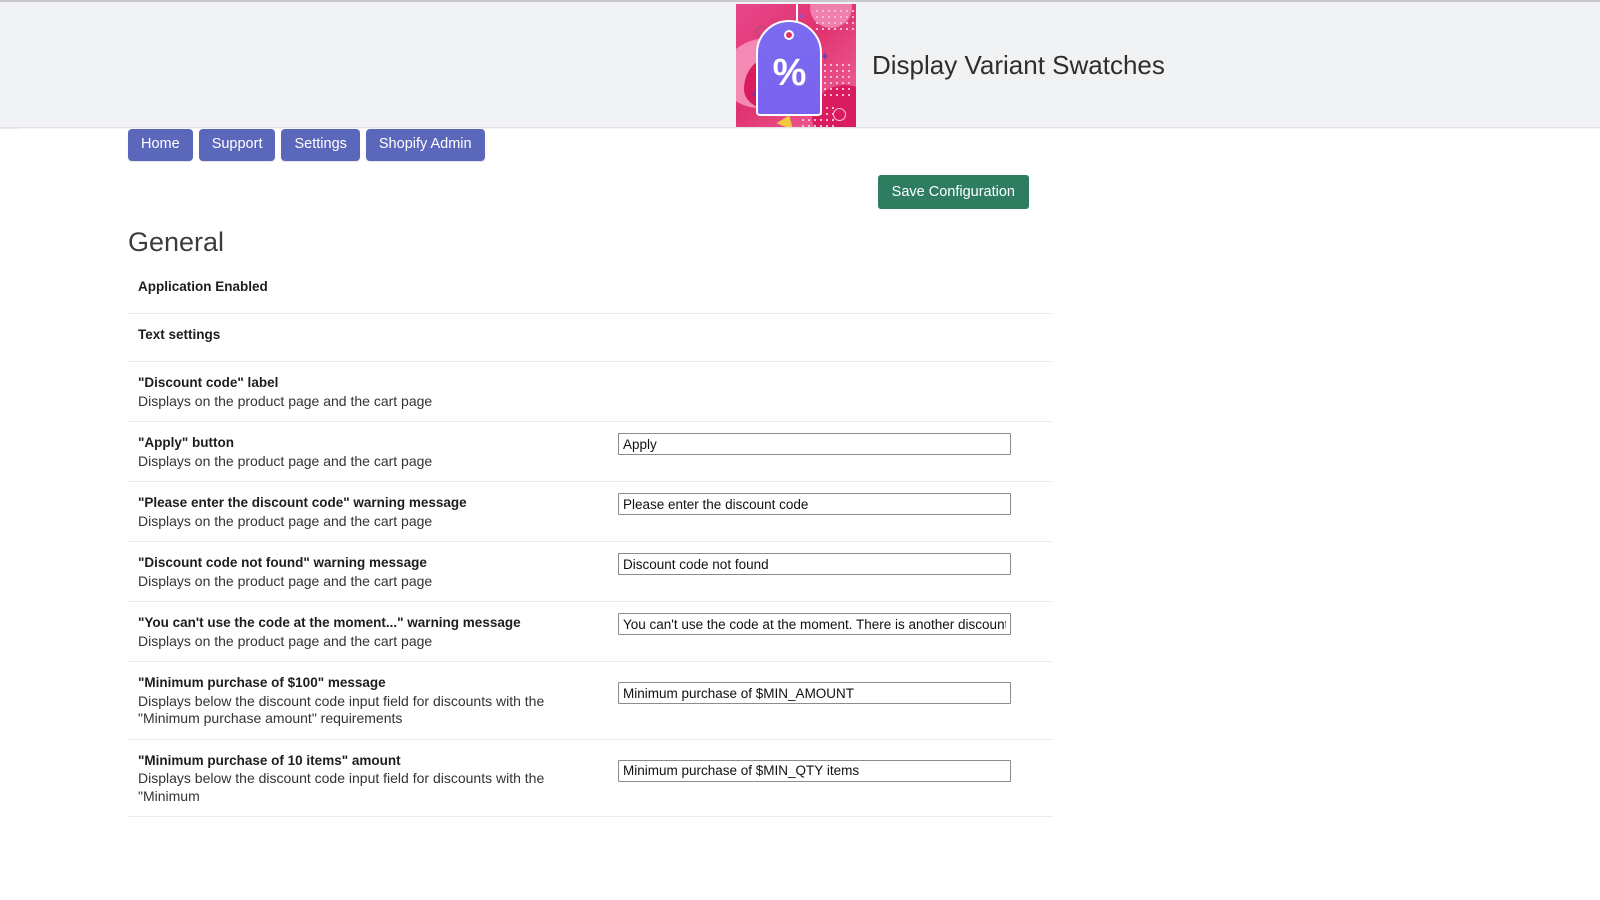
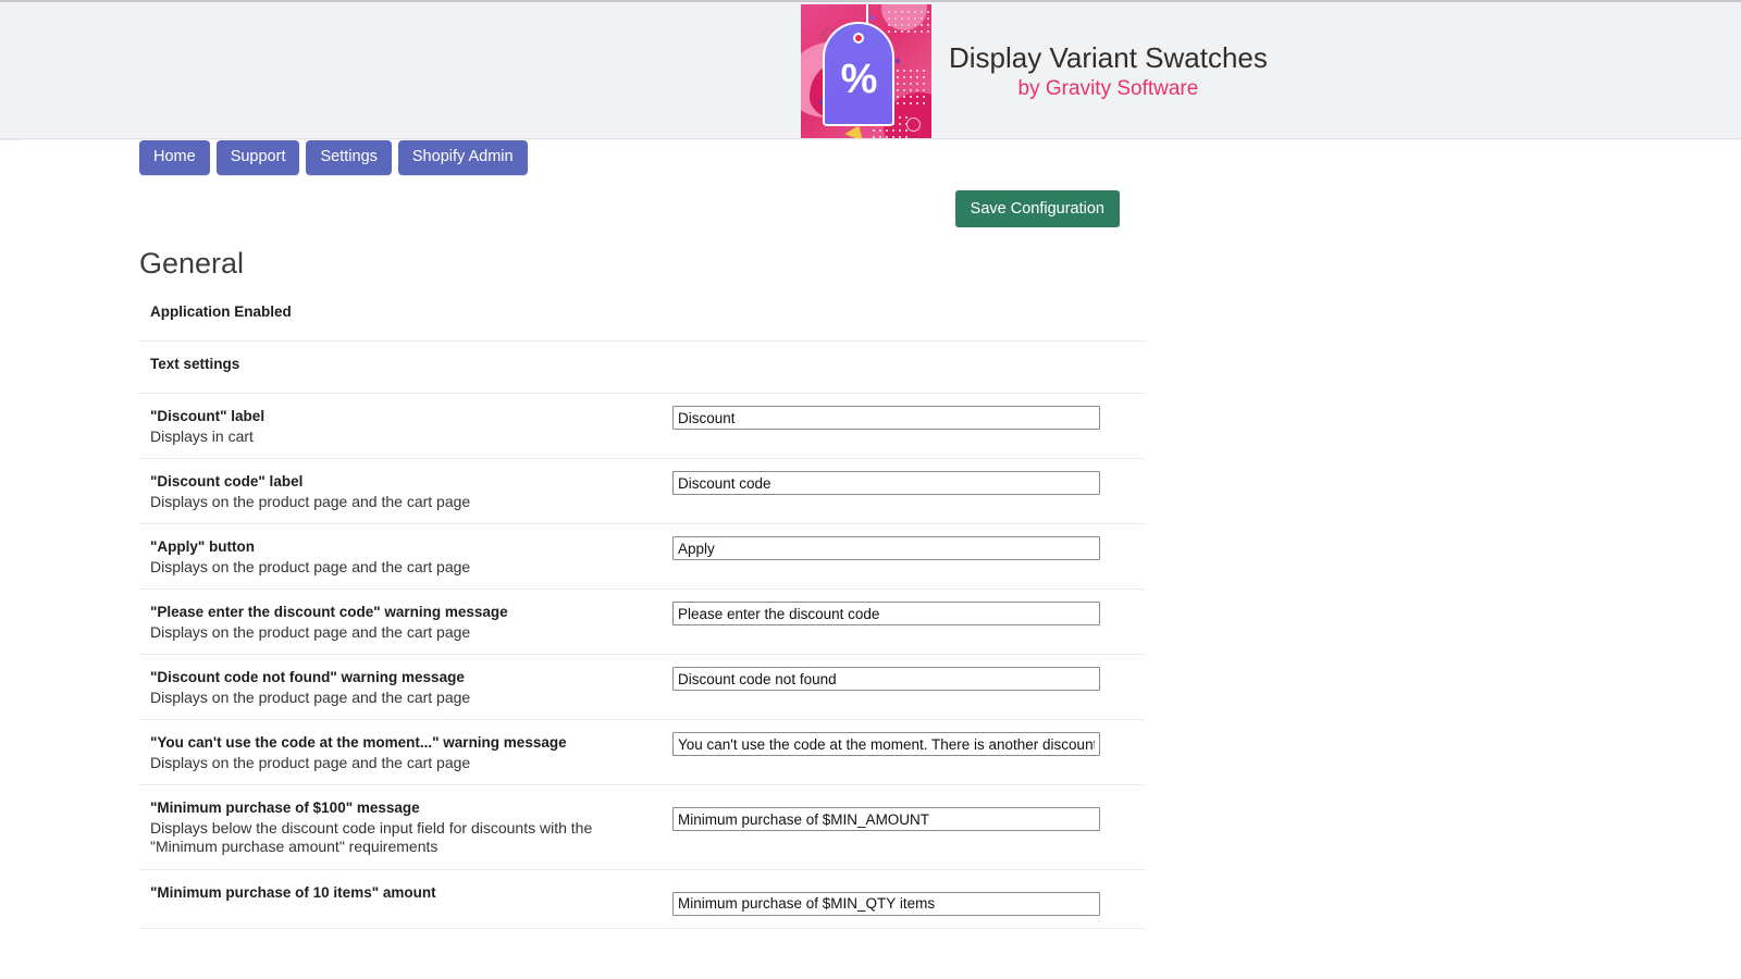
  +
  +
  %
  Display Variant Swatches
+ by Gravity Software
  Home
  Support
  Settings
  Shopify Admin
  Save Configuration
  General
  Application Enabled
  Text settings
+ "Discount" label
+ Displays in cart
+ Discount
  "Discount code" label
  Displays on the product page and the cart page
+ Discount code
  "Apply" button
  Displays on the product page and the cart page
  Apply
  "Please enter the discount code" warning message
  Displays on the product page and the cart page
  Please enter the discount code
  "Discount code not found" warning message
  Displays on the product page and the cart page
  Discount code not found
  "You can't use the code at the moment..." warning message
  Displays on the product page and the cart page
  You can't use the code at the moment. There is another discoun
  "Minimum purchase of $100" message
  Displays below the discount code input field for discounts with the "Minimum purchase amount" requirements
  Minimum purchase of $MIN_AMOUNT
  "Minimum purchase of 10 items" amount
- Displays below the discount code input field for discounts with the "Minimum
  Minimum purchase of $MIN_QTY items
